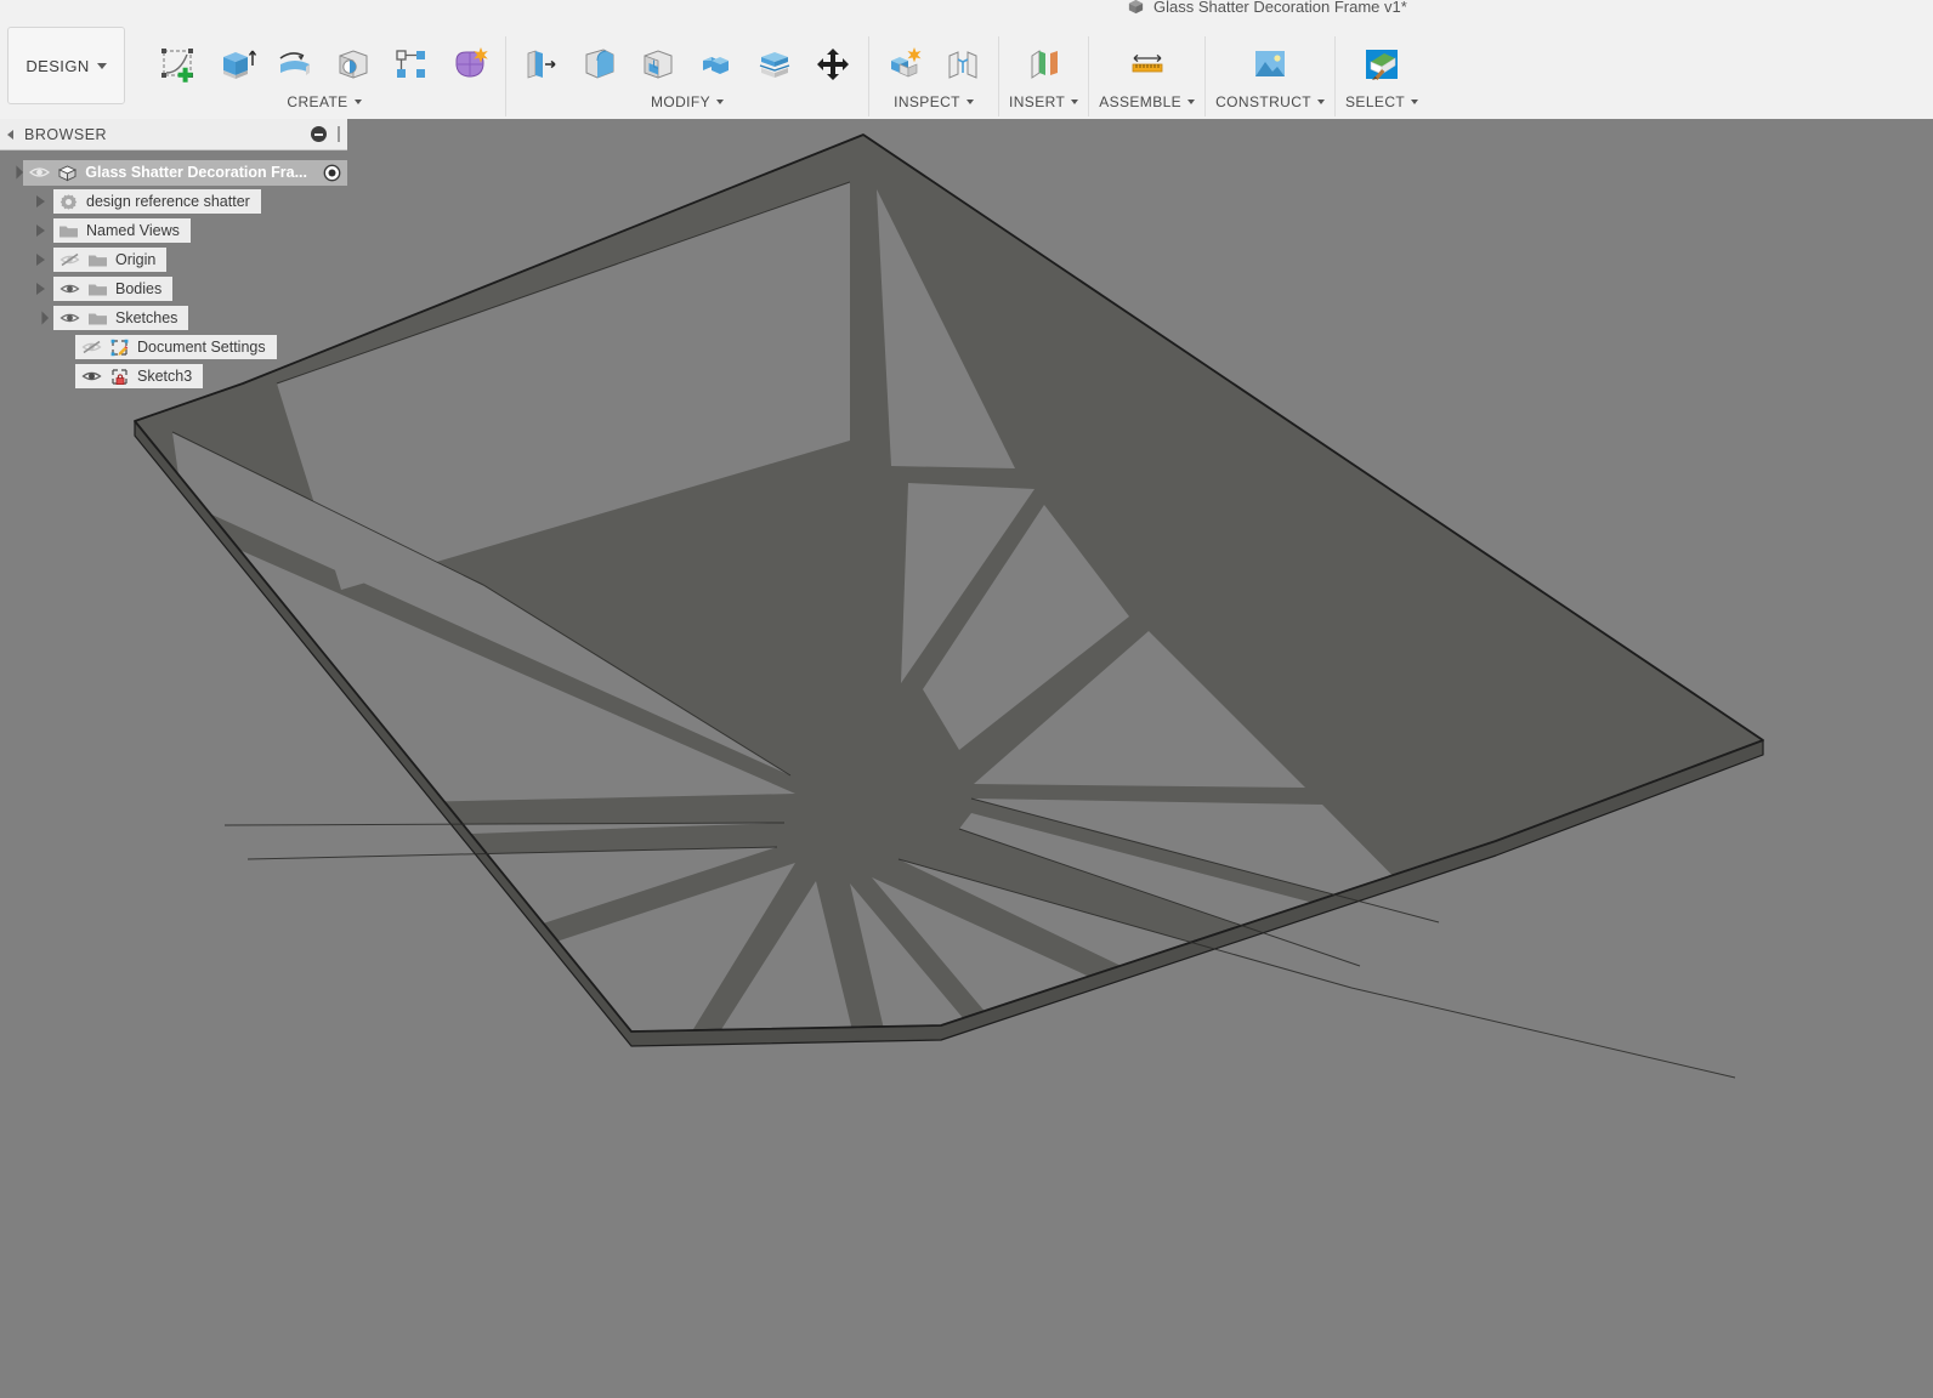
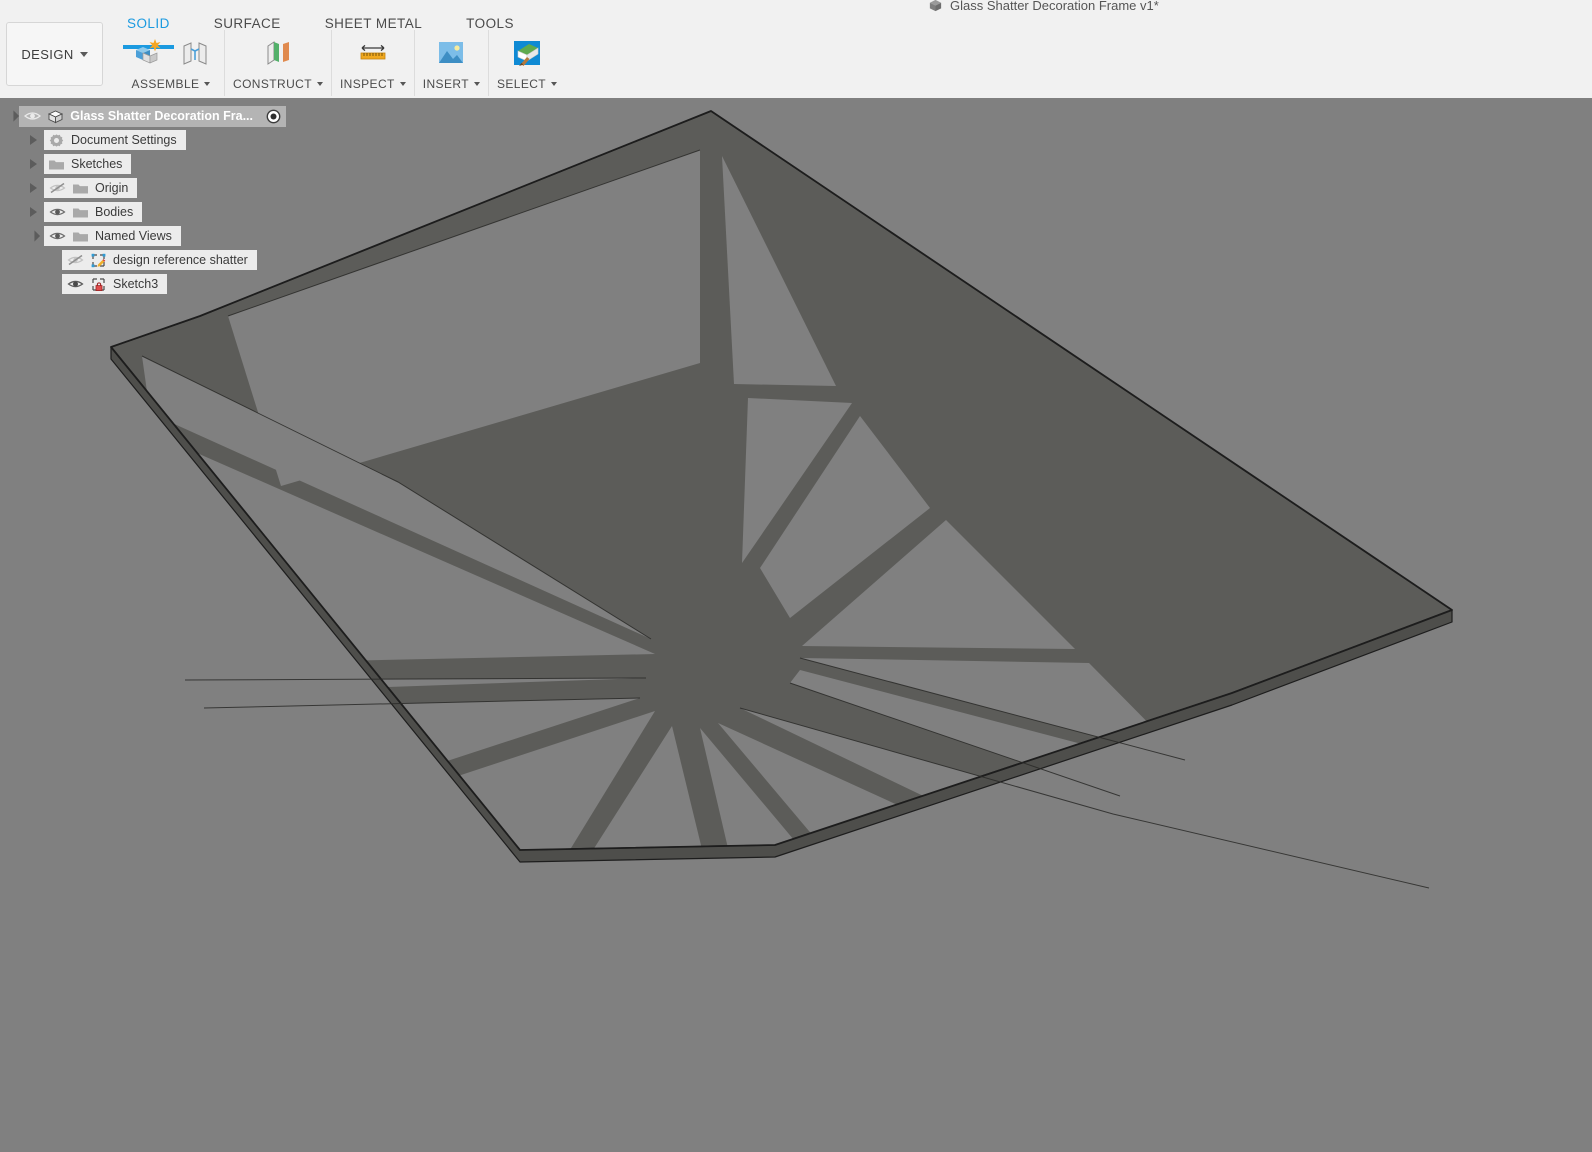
  DESIGN
+ SOLID
+ SURFACE
+ SHEET METAL
+ TOOLS
  Glass Shatter Decoration Frame v1*
- CREATE
- MODIFY
- INSPECT
+ ASSEMBLE
- INSERT
+ CONSTRUCT
- ASSEMBLE
+ INSPECT
- CONSTRUCT
+ INSERT
  SELECT
- BROWSER
  Glass Shatter Decoration Fra...
- design reference shatter
+ Document Settings
- Named Views
+ Sketches
  Origin
  Bodies
- Sketches
+ Named Views
- Document Settings
+ design reference shatter
  Sketch3
